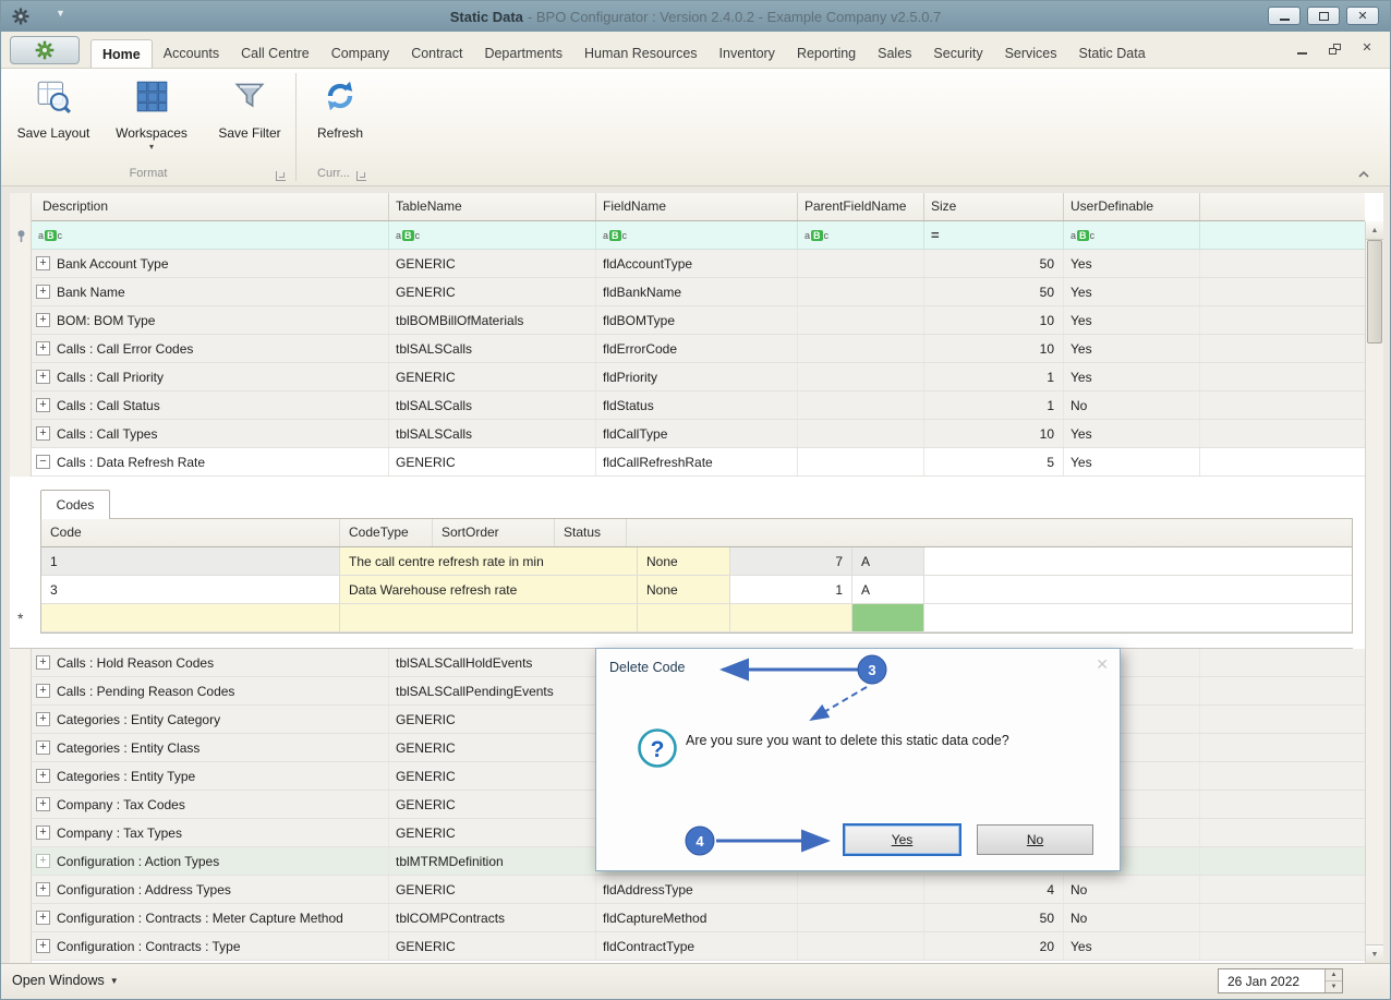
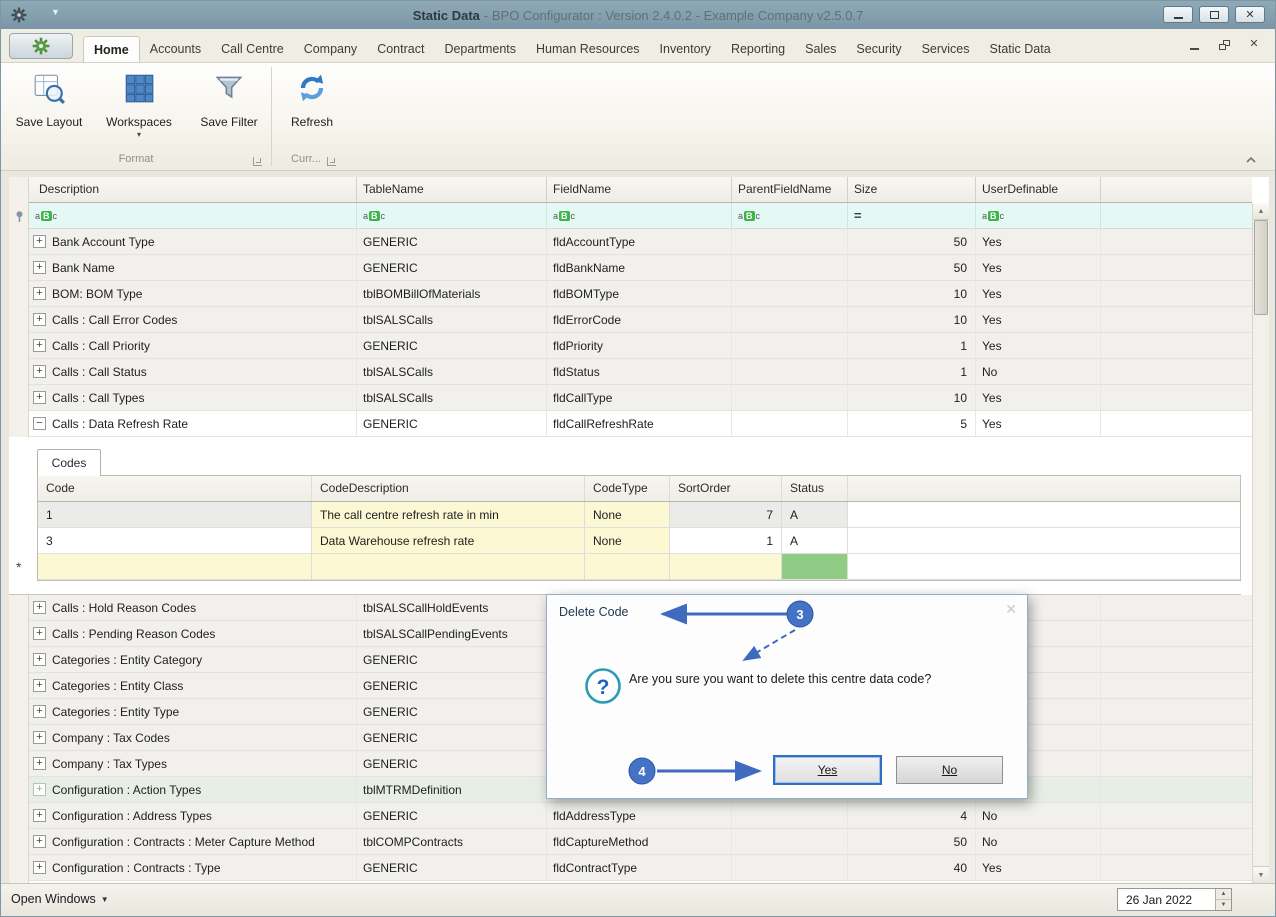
  ▼
  Static Data - BPO Configurator : Version 2.4.0.2 - Example Company v2.5.0.7
  ✕
  Home
  Accounts
  Call Centre
  Company
  Contract
  Departments
  Human Resources
  Inventory
  Reporting
  Sales
  Security
  Services
  Static Data
  ✕
  Save Layout
  Workspaces
  ▾
  Save Filter
  Refresh
  Format
  Curr...
  Description
  TableName
  FieldName
  ParentFieldName
  Size
  UserDefinable
  a
  B
  c
  a
  B
  c
  a
  B
  c
  a
  B
  c
  =
  a
  B
  c
  +
  Bank Account Type
  GENERIC
  fldAccountType
  50
  Yes
  +
  Bank Name
  GENERIC
  fldBankName
  50
  Yes
  +
  BOM: BOM Type
  tblBOMBillOfMaterials
  fldBOMType
  10
  Yes
  +
  Calls : Call Error Codes
  tblSALSCalls
  fldErrorCode
  10
  Yes
  +
  Calls : Call Priority
  GENERIC
  fldPriority
  1
  Yes
  +
  Calls : Call Status
  tblSALSCalls
  fldStatus
  1
  No
  +
  Calls : Call Types
  tblSALSCalls
  fldCallType
  10
  Yes
  −
  Calls : Data Refresh Rate
  GENERIC
  fldCallRefreshRate
  5
  Yes
  Codes
  Code
+ CodeDescription
  CodeType
  SortOrder
  Status
  1
  The call centre refresh rate in min
  None
  7
  A
  3
  Data Warehouse refresh rate
  None
  1
  A
  *
  +
  Calls : Hold Reason Codes
  tblSALSCallHoldEvents
  +
  Calls : Pending Reason Codes
  tblSALSCallPendingEvents
  +
  Categories : Entity Category
  GENERIC
  +
  Categories : Entity Class
  GENERIC
  +
  Categories : Entity Type
  GENERIC
  +
  Company : Tax Codes
  GENERIC
  +
  Company : Tax Types
  GENERIC
  +
  Configuration : Action Types
  tblMTRMDefinition
  +
  Configuration : Address Types
  GENERIC
  fldAddressType
  4
  No
  +
  Configuration : Contracts : Meter Capture Method
  tblCOMPContracts
  fldCaptureMethod
  50
  No
  +
  Configuration : Contracts : Type
  GENERIC
  fldContractType
- 20
+ 40
  Yes
  Open Windows
  ▼
  26 Jan 2022
  Delete Code
  ✕
  ?
- Are you sure you want to delete this static data code?
+ Are you sure you want to delete this centre data code?
  Yes
  No
  3
  4
